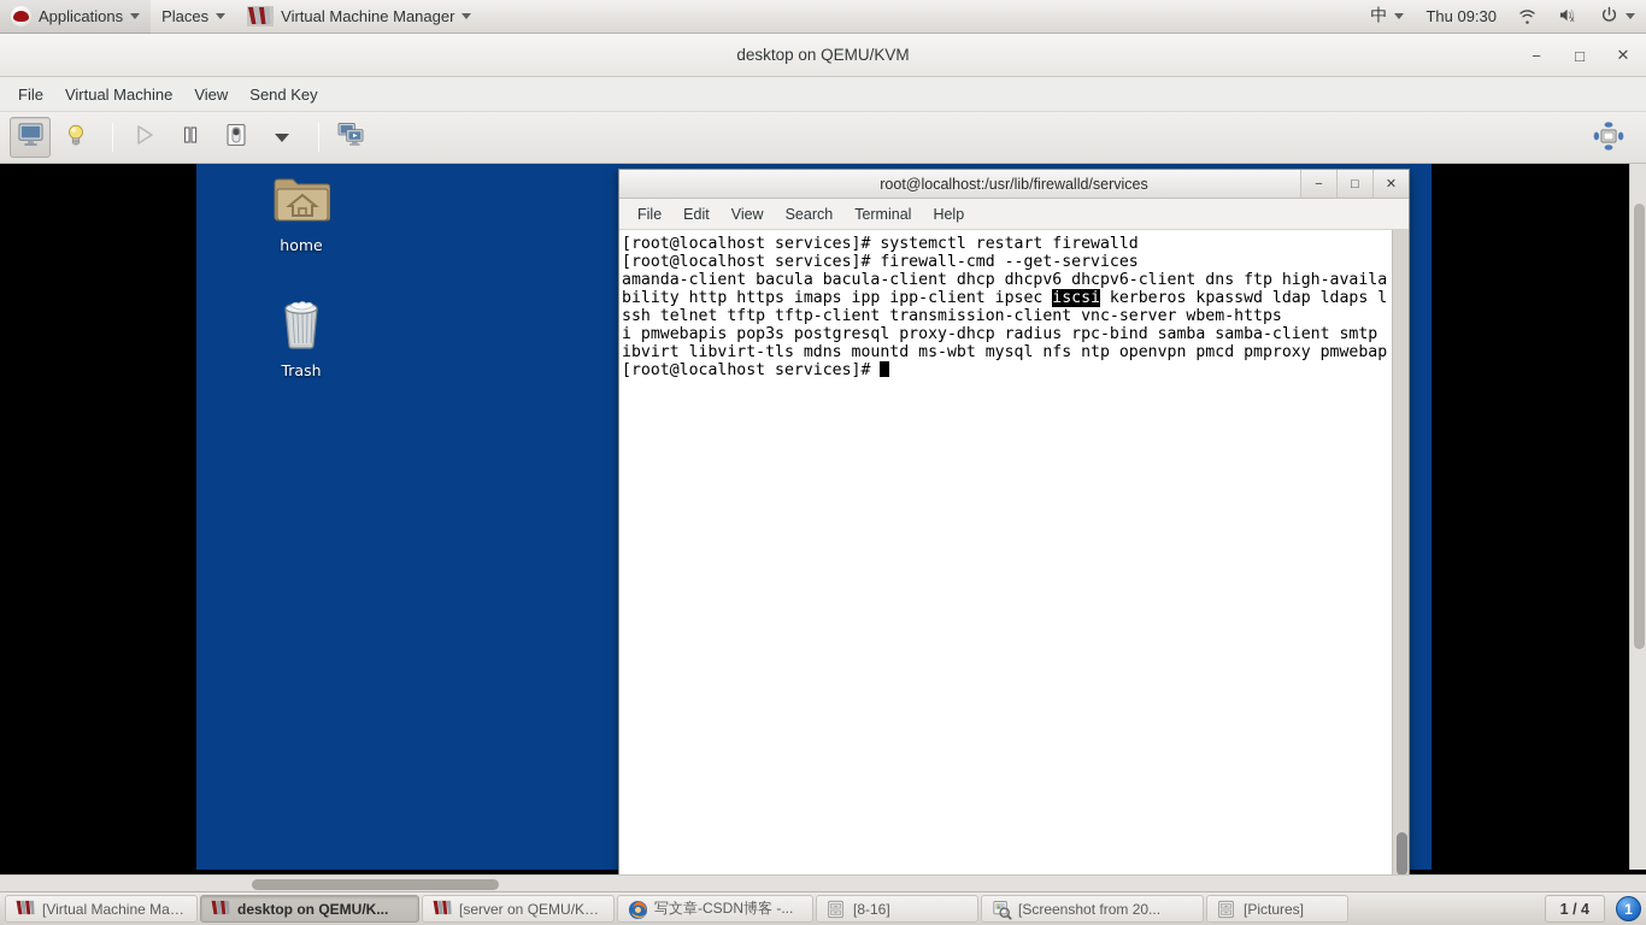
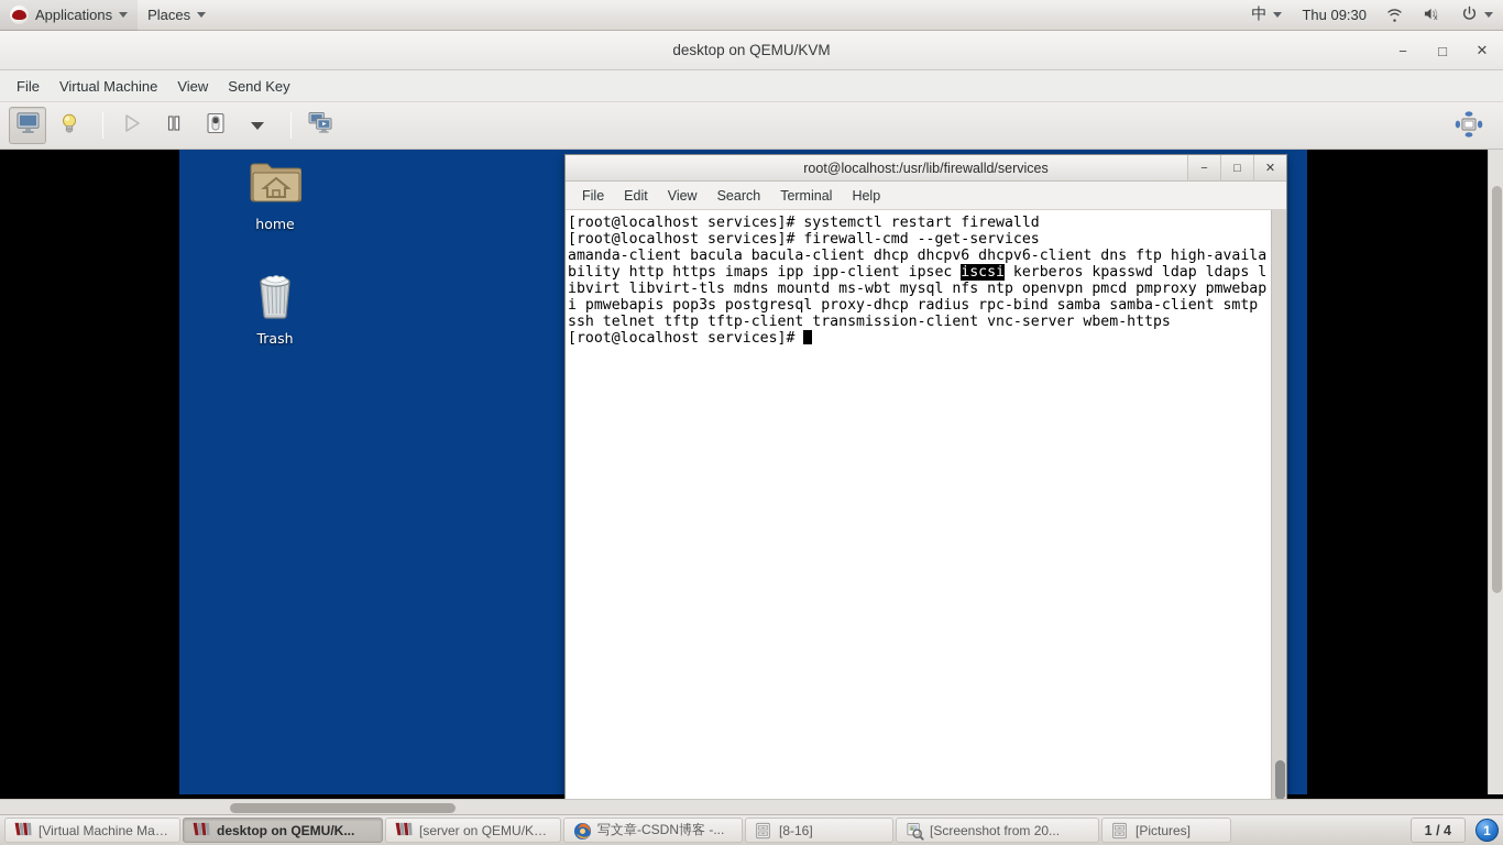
  Applications
  Places
- Virtual Machine Manager
  中
  Thu 09:30
  x
  desktop on QEMU/KVM
  −
  □
  ✕
  File
  Virtual Machine
  View
  Send Key
  home
  Trash
  root@localhost:/usr/lib/firewalld/services
  −
  □
  ✕
  File
  Edit
  View
  Search
  Terminal
  Help
  [root@localhost services]# systemctl restart firewalld
  [root@localhost services]# firewall-cmd --get-services
  amanda-client bacula bacula-client dhcp dhcpv6 dhcpv6-client dns ftp high-availa
  bility http https imaps ipp ipp-client ipsec iscsi kerberos kpasswd ldap ldaps l
- ssh telnet tftp tftp-client transmission-client vnc-server wbem-https
+ ibvirt libvirt-tls mdns mountd ms-wbt mysql nfs ntp openvpn pmcd pmproxy pmwebap
  i pmwebapis pop3s postgresql proxy-dhcp radius rpc-bind samba samba-client smtp
- ibvirt libvirt-tls mdns mountd ms-wbt mysql nfs ntp openvpn pmcd pmproxy pmwebap
+ ssh telnet tftp tftp-client transmission-client vnc-server wbem-https
  [root@localhost services]#
  [Virtual Machine Man..
  desktop on QEMU/K...
  [server on QEMU/KV...
  写文章-CSDN博客 -...
  [8-16]
  [Screenshot from 20...
  [Pictures]
  1 / 4
  1
